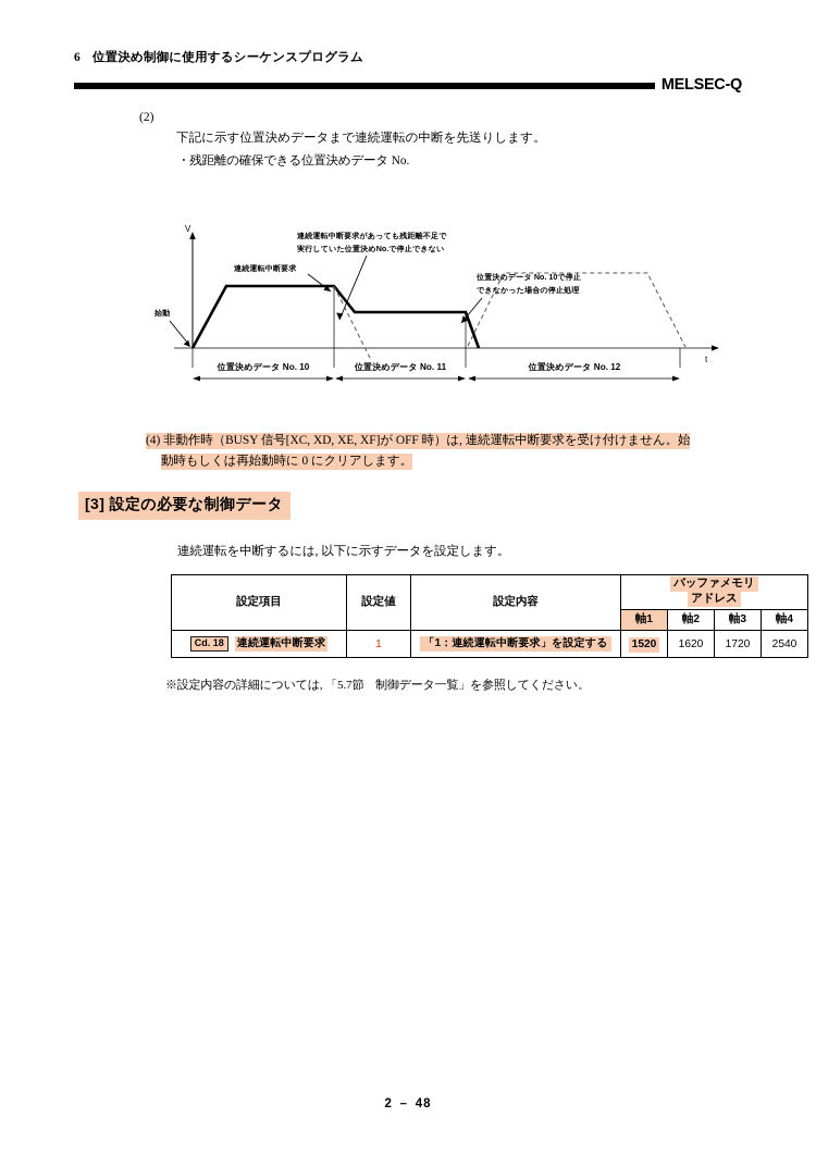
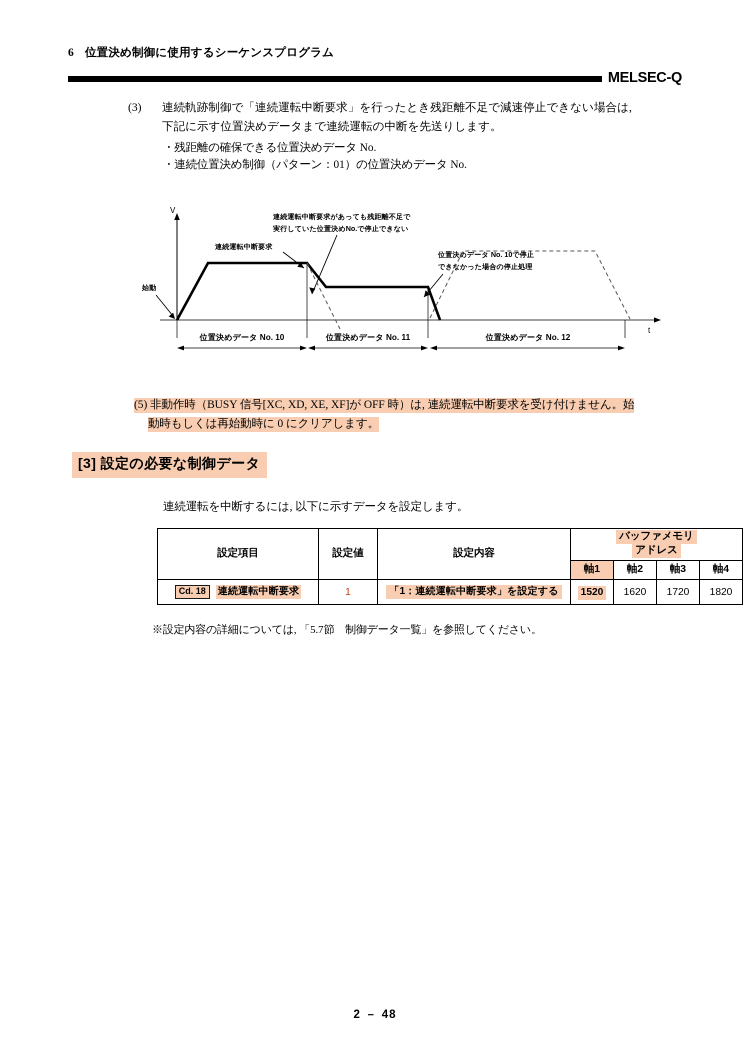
  6 位置決め制御に使用するシーケンスプログラム
  MELSEC-Q
- (2)
+ (3)
+ 連続軌跡制御で「連続運転中断要求」を行ったとき残距離不足で減速停止できない場合は,
  下記に示す位置決めデータまで連続運転の中断を先送りします。
  ・残距離の確保できる位置決めデータ No.
+ ・連続位置決め制御（パターン：01）の位置決めデータ No.
  連続運転中断要求があっても残距離不足で
  実行していた位置決めNo.で停止できない
  位置決めデータ No. 10で停止
  できなかった場合の停止処理
  連続運転中断要求
  V
  t
  始動
  位置決めデータ No. 10
  位置決めデータ No. 11
  位置決めデータ No. 12
- (4) 非動作時（BUSY 信号[XC, XD, XE, XF]が OFF 時）は, 連続運転中断要求を受け付けません。始
+ (5) 非動作時（BUSY 信号[XC, XD, XE, XF]が OFF 時）は, 連続運転中断要求を受け付けません。始
  動時もしくは再始動時に 0 にクリアします。
  [3] 設定の必要な制御データ
  連続運転を中断するには, 以下に示すデータを設定します。
  設定項目	設定値	設定内容	バッファメモリ アドレス
  軸1	軸2	軸3	軸4
- Cd. 18 連続運転中断要求	1	「1：連続運転中断要求」を設定する	1520	1620	1720	2540
+ Cd. 18 連続運転中断要求	1	「1：連続運転中断要求」を設定する	1520	1620	1720	1820
  ※設定内容の詳細については, 「5.7節 制御データ一覧」を参照してください。
  2 － 48
